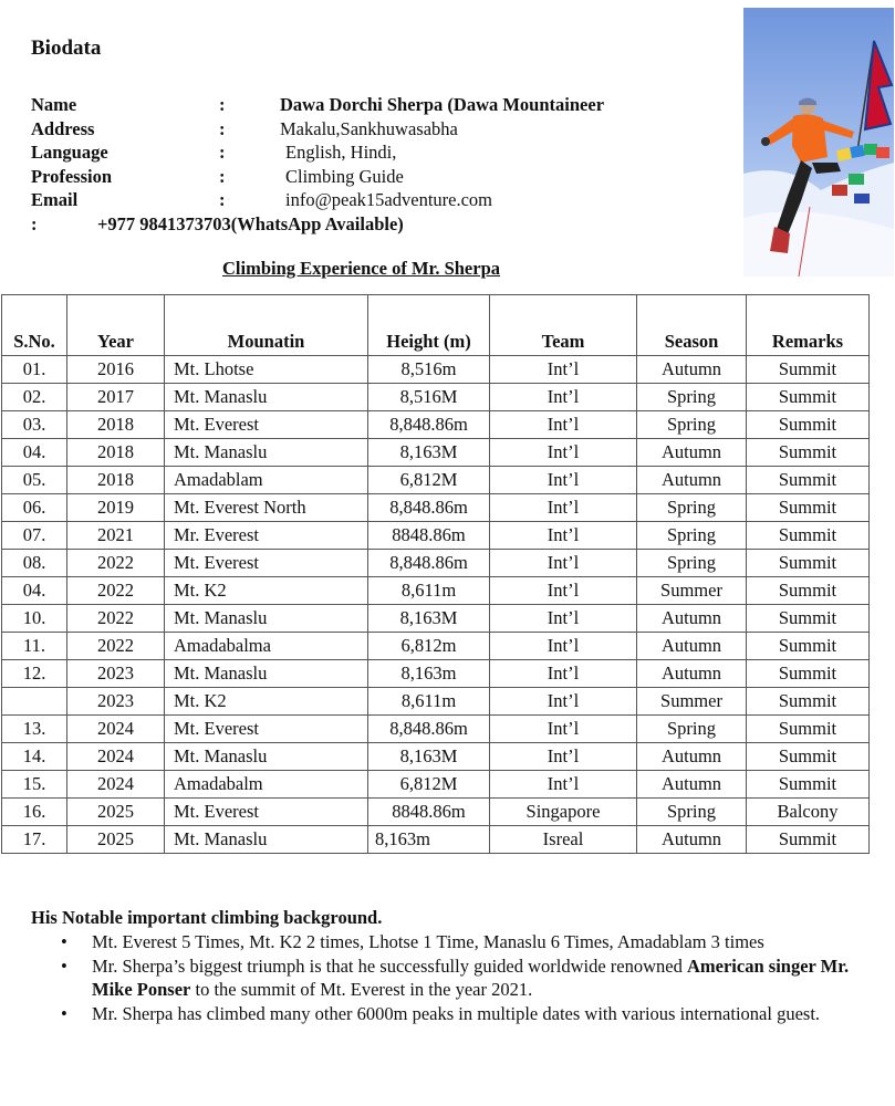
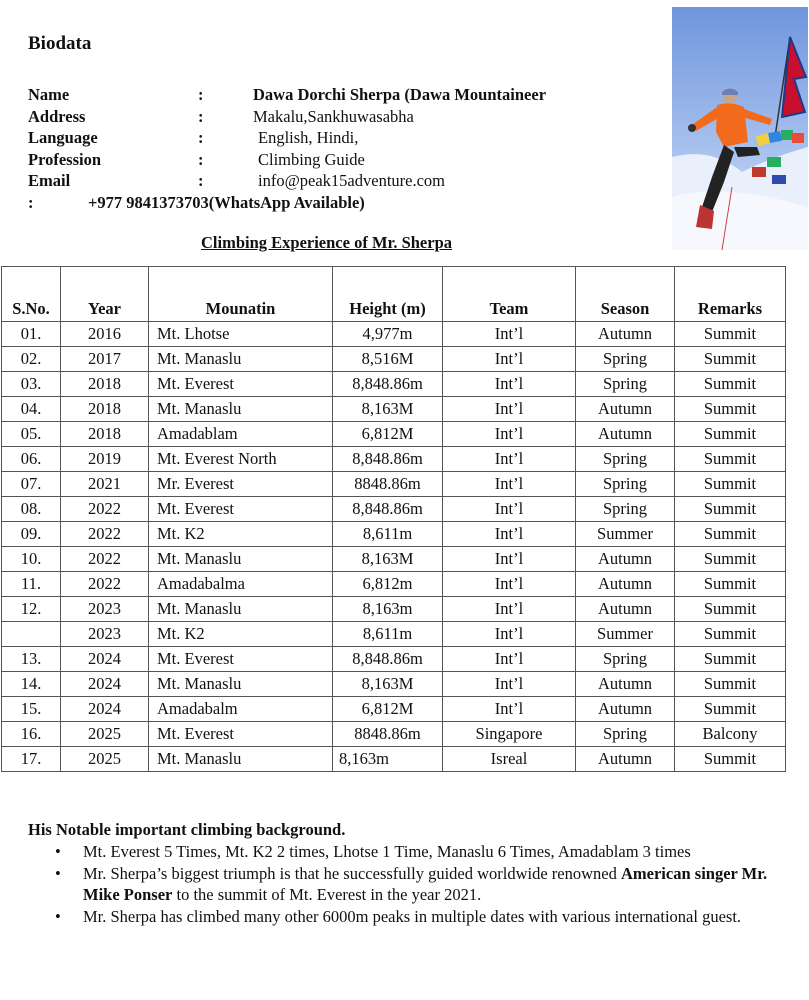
  Biodata
  Name
  :
  Dawa Dorchi Sherpa (Dawa Mountaineer
  Address
  :
  Makalu,Sankhuwasabha
  Language
  :
  English, Hindi,
  Profession
  :
  Climbing Guide
  Email
  :
  info@peak15adventure.com
  :
  +977 9841373703(WhatsApp Available)
  Climbing Experience of Mr. Sherpa
  S.No.	Year	Mounatin	Height (m)	Team	Season	Remarks
- 01.	2016	Mt. Lhotse	8,516m	Int’l	Autumn	Summit
+ 01.	2016	Mt. Lhotse	4,977m	Int’l	Autumn	Summit
  02.	2017	Mt. Manaslu	8,516M	Int’l	Spring	Summit
  03.	2018	Mt. Everest	8,848.86m	Int’l	Spring	Summit
  04.	2018	Mt. Manaslu	8,163M	Int’l	Autumn	Summit
  05.	2018	Amadablam	6,812M	Int’l	Autumn	Summit
  06.	2019	Mt. Everest North	8,848.86m	Int’l	Spring	Summit
  07.	2021	Mr. Everest	8848.86m	Int’l	Spring	Summit
  08.	2022	Mt. Everest	8,848.86m	Int’l	Spring	Summit
- 04.	2022	Mt. K2	8,611m	Int’l	Summer	Summit
+ 09.	2022	Mt. K2	8,611m	Int’l	Summer	Summit
  10.	2022	Mt. Manaslu	8,163M	Int’l	Autumn	Summit
  11.	2022	Amadabalma	6,812m	Int’l	Autumn	Summit
  12.	2023	Mt. Manaslu	8,163m	Int’l	Autumn	Summit
  	2023	Mt. K2	8,611m	Int’l	Summer	Summit
  13.	2024	Mt. Everest	8,848.86m	Int’l	Spring	Summit
  14.	2024	Mt. Manaslu	8,163M	Int’l	Autumn	Summit
  15.	2024	Amadabalm	6,812M	Int’l	Autumn	Summit
  16.	2025	Mt. Everest	8848.86m	Singapore	Spring	Balcony
  17.	2025	Mt. Manaslu	8,163m	Isreal	Autumn	Summit
  His Notable important climbing background.
  •
  Mt. Everest 5 Times, Mt. K2 2 times, Lhotse 1 Time, Manaslu 6 Times, Amadablam 3 times
  •
  Mr. Sherpa’s biggest triumph is that he successfully guided worldwide renowned American singer Mr. Mike Ponser to the summit of Mt. Everest in the year 2021.
  •
  Mr. Sherpa has climbed many other 6000m peaks in multiple dates with various international guest.
